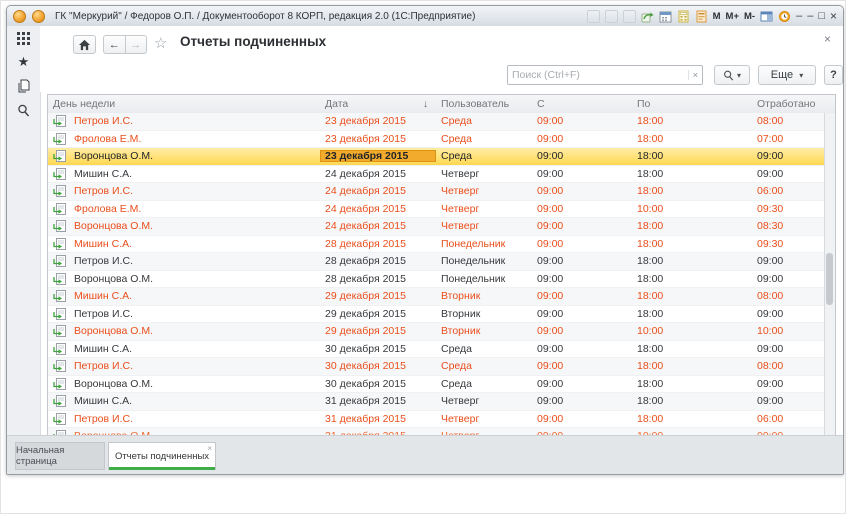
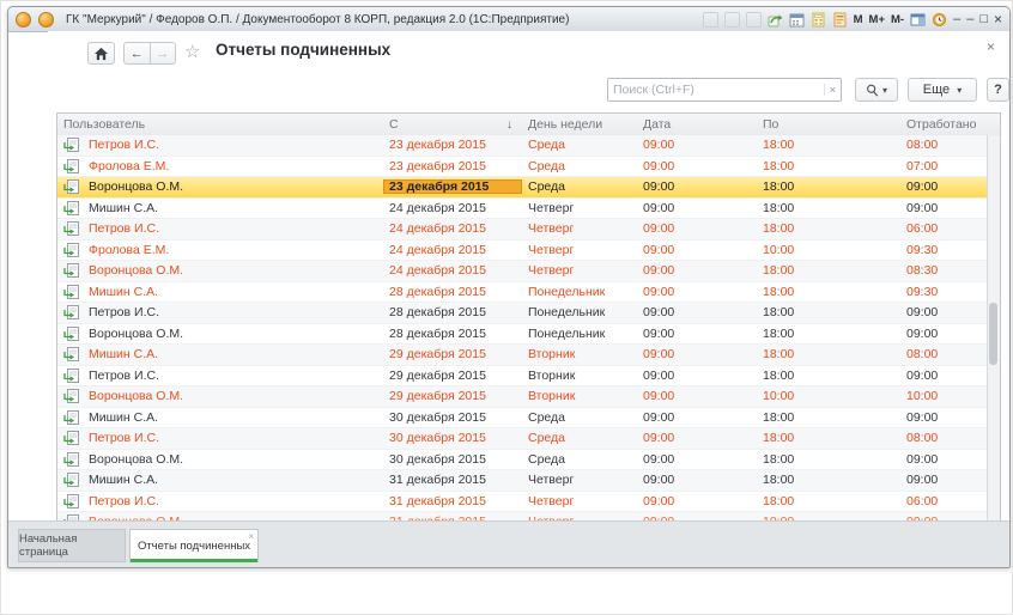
  ГК "Меркурий" / Федоров О.П. / Документооборот 8 КОРП, редакция 2.0 (1С:Предприятие)
  M
  M+
  M-
  –
  –
  □
  ×
- ★
  ←
  →
  ☆
  Отчеты подчиненных
  ×
  Поиск (Ctrl+F)
  ×
  ▾
  Еще
  ▾
  ?
- День недели
+ Пользователь
- Дата
+ С
  ↓
- Пользователь
+ День недели
- С
+ Дата
  По
  Отработано
  Петров И.С.
  23 декабря 2015
  Среда
  09:00
  18:00
  08:00
  Фролова Е.М.
  23 декабря 2015
  Среда
  09:00
  18:00
  07:00
  Воронцова О.М.
  23 декабря 2015
  Среда
  09:00
  18:00
  09:00
  Мишин С.А.
  24 декабря 2015
  Четверг
  09:00
  18:00
  09:00
  Петров И.С.
  24 декабря 2015
  Четверг
  09:00
  18:00
  06:00
  Фролова Е.М.
  24 декабря 2015
  Четверг
  09:00
  10:00
  09:30
  Воронцова О.М.
  24 декабря 2015
  Четверг
  09:00
  18:00
  08:30
  Мишин С.А.
  28 декабря 2015
  Понедельник
  09:00
  18:00
  09:30
  Петров И.С.
  28 декабря 2015
  Понедельник
  09:00
  18:00
  09:00
  Воронцова О.М.
  28 декабря 2015
  Понедельник
  09:00
  18:00
  09:00
  Мишин С.А.
  29 декабря 2015
  Вторник
  09:00
  18:00
  08:00
  Петров И.С.
  29 декабря 2015
  Вторник
  09:00
  18:00
  09:00
  Воронцова О.М.
  29 декабря 2015
  Вторник
  09:00
  10:00
  10:00
  Мишин С.А.
  30 декабря 2015
  Среда
  09:00
  18:00
  09:00
  Петров И.С.
  30 декабря 2015
  Среда
  09:00
  18:00
  08:00
  Воронцова О.М.
  30 декабря 2015
  Среда
  09:00
  18:00
  09:00
  Мишин С.А.
  31 декабря 2015
  Четверг
  09:00
  18:00
  09:00
  Петров И.С.
  31 декабря 2015
  Четверг
  09:00
  18:00
  06:00
  Начальная страница
  Отчеты подчиненных
  ×
